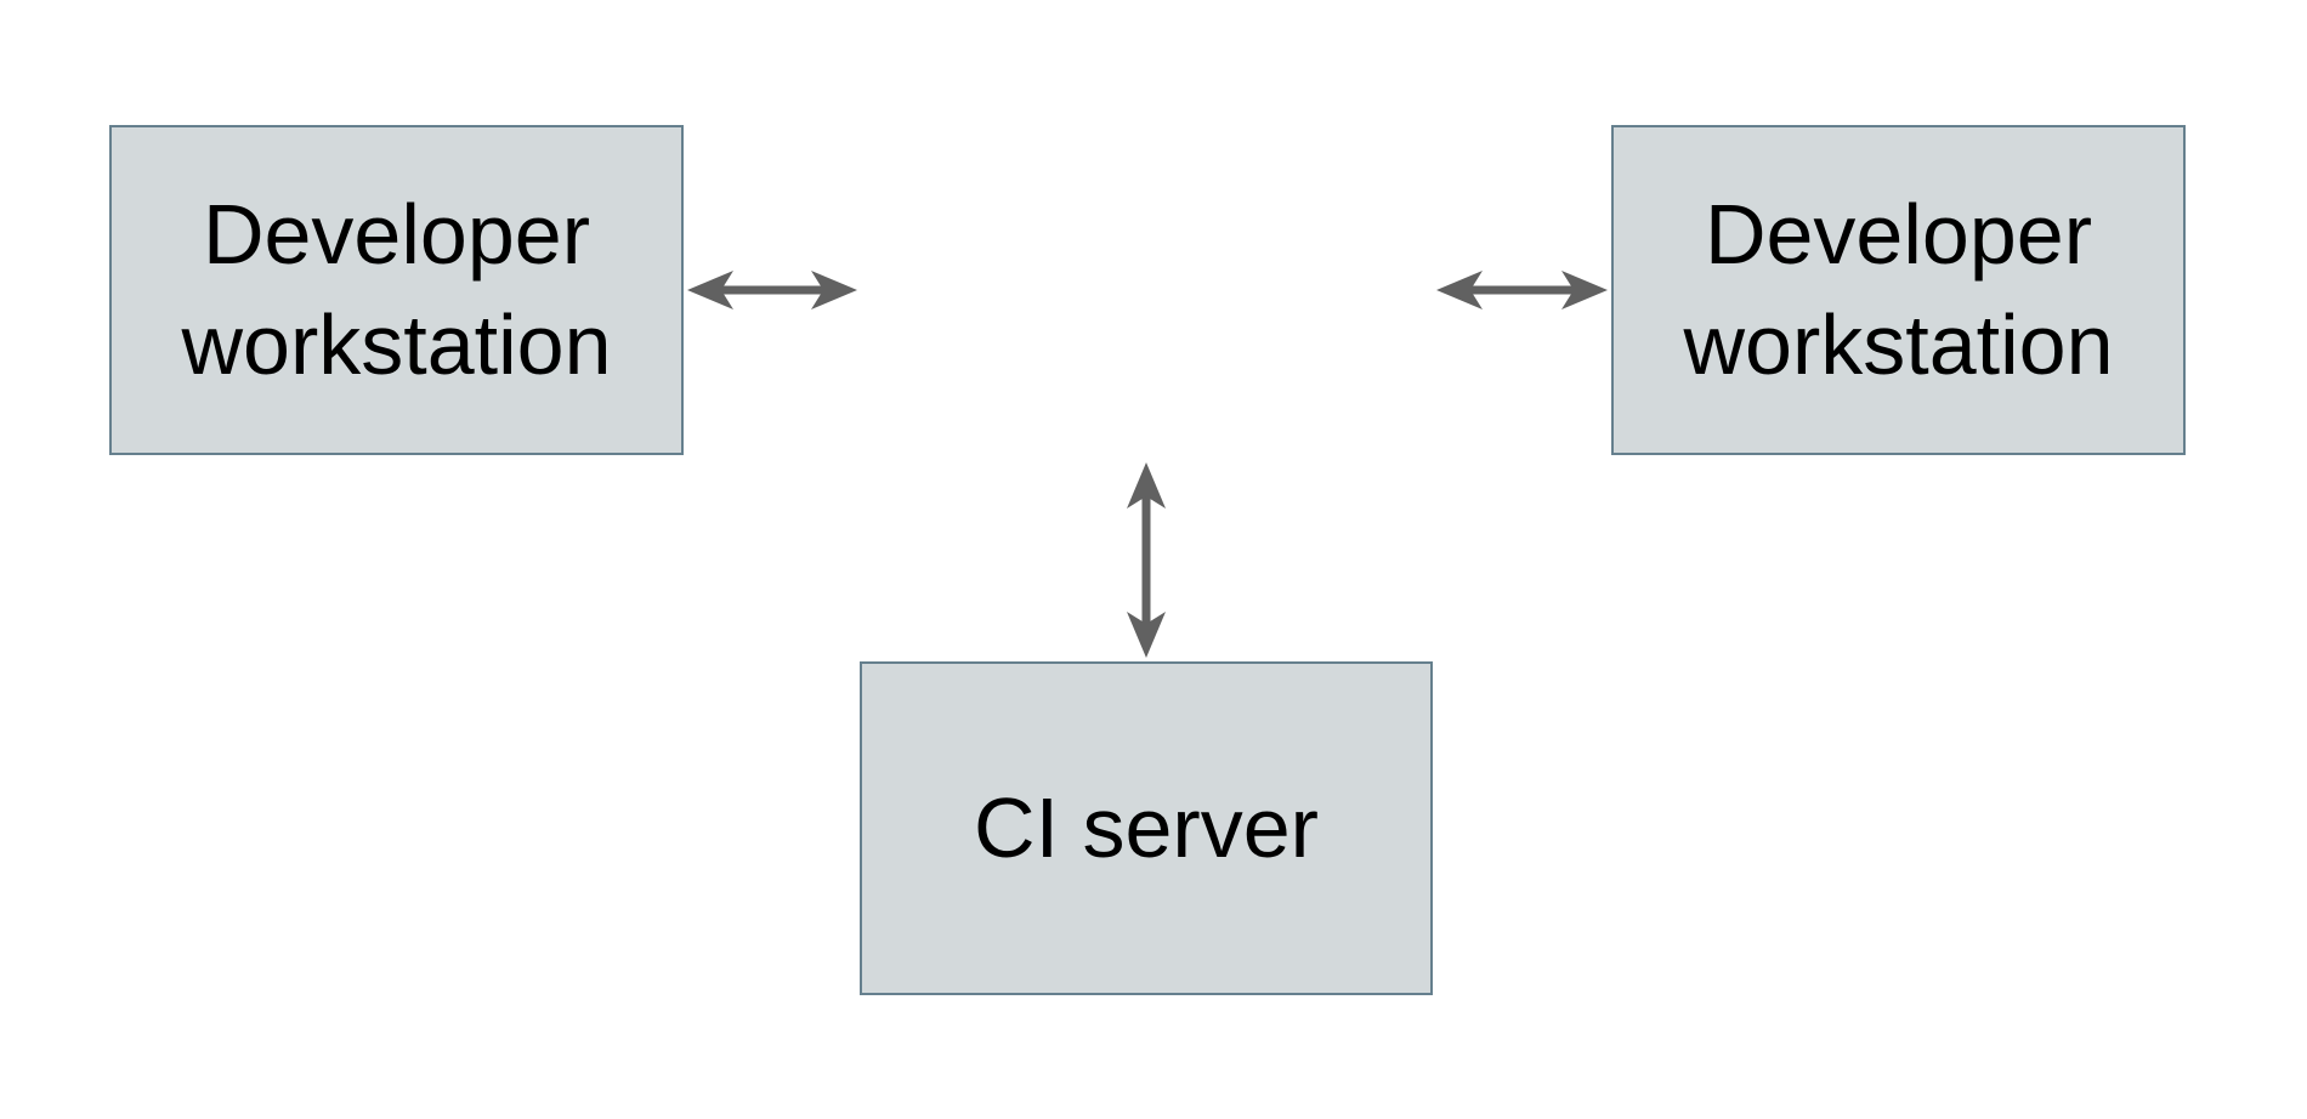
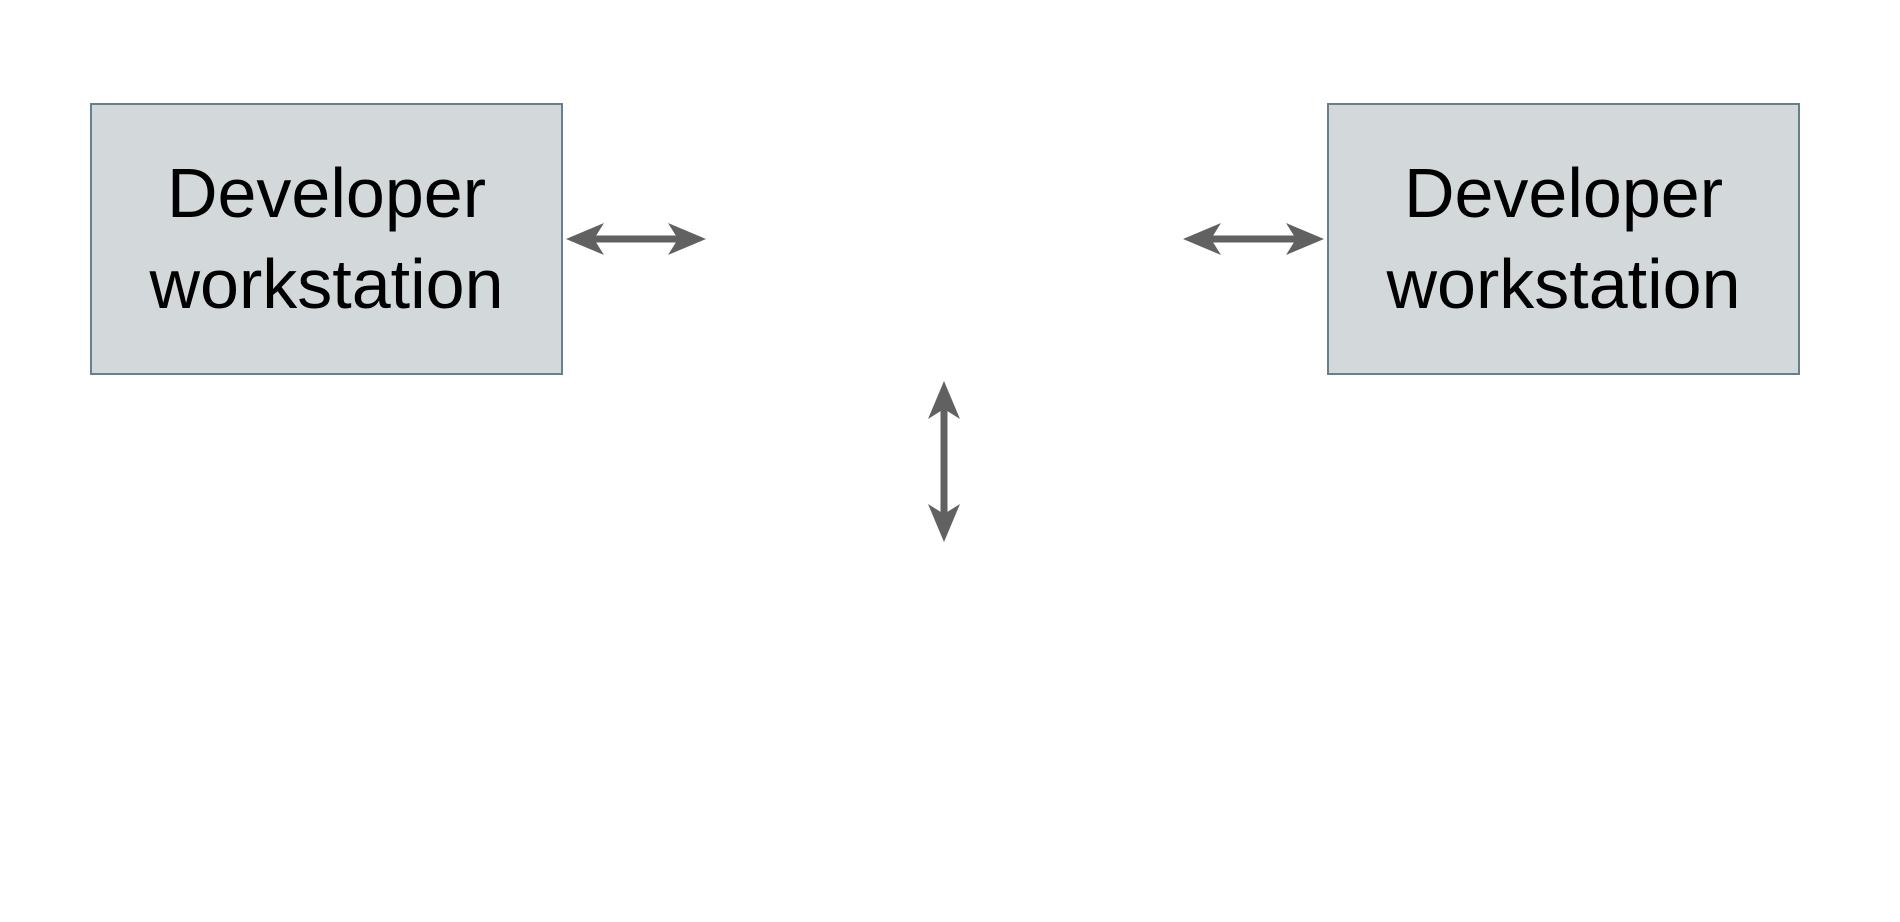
  Developer
  workstation
  Developer
  workstation
- CI server
